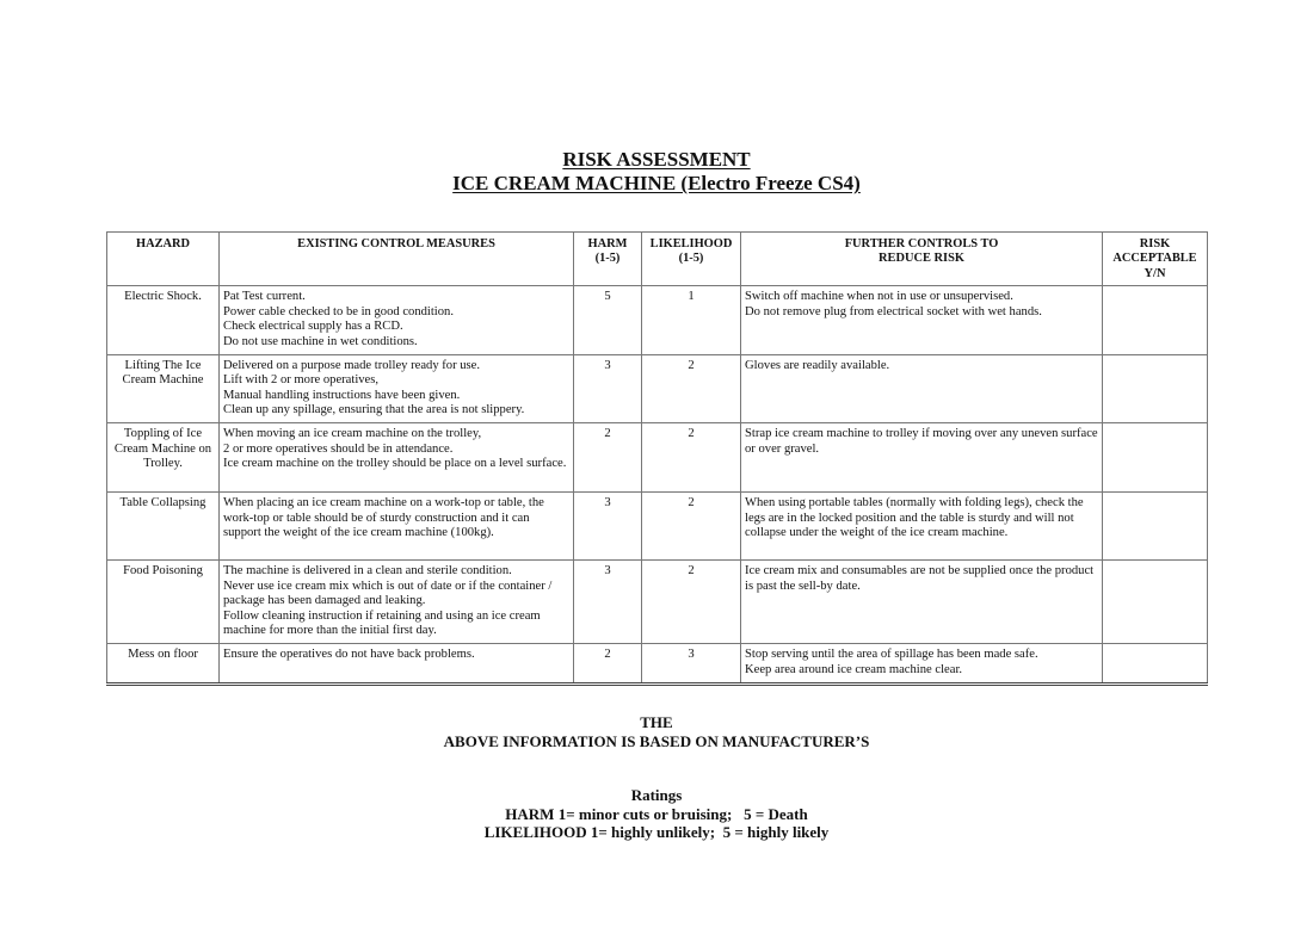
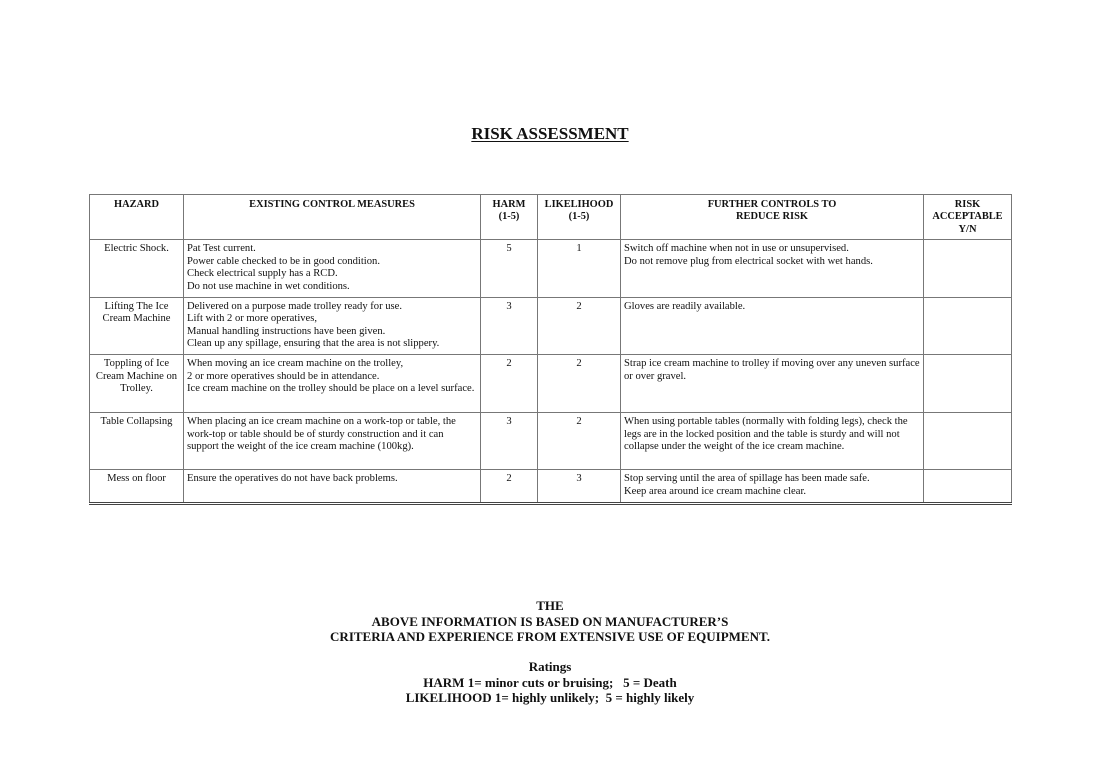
  RISK ASSESSMENT
- ICE CREAM MACHINE (Electro Freeze CS4)
  HAZARD	EXISTING CONTROL MEASURES	HARM(1-5)	LIKELIHOOD(1-5)	FURTHER CONTROLS TOREDUCE RISK	RISKACCEPTABLEY/N
  Electric Shock.	Pat Test current. Power cable checked to be in good condition. Check electrical supply has a RCD. Do not use machine in wet conditions.	5	1	Switch off machine when not in use or unsupervised. Do not remove plug from electrical socket with wet hands.
  Lifting The Ice Cream Machine	Delivered on a purpose made trolley ready for use. Lift with 2 or more operatives, Manual handling instructions have been given. Clean up any spillage, ensuring that the area is not slippery.	3	2	Gloves are readily available.
  Toppling of Ice Cream Machine on Trolley.	When moving an ice cream machine on the trolley, 2 or more operatives should be in attendance. Ice cream machine on the trolley should be place on a level surface.	2	2	Strap ice cream machine to trolley if moving over any uneven surface or over gravel.
  Table Collapsing	When placing an ice cream machine on a work-top or table, the work-top or table should be of sturdy construction and it can support the weight of the ice cream machine (100kg).	3	2	When using portable tables (normally with folding legs), check the legs are in the locked position and the table is sturdy and will not collapse under the weight of the ice cream machine.
- Food Poisoning	The machine is delivered in a clean and sterile condition. Never use ice cream mix which is out of date or if the container / package has been damaged and leaking. Follow cleaning instruction if retaining and using an ice cream machine for more than the initial first day.	3	2	Ice cream mix and consumables are not be supplied once the product is past the sell-by date.
  Mess on floor	Ensure the operatives do not have back problems.	2	3	Stop serving until the area of spillage has been made safe. Keep area around ice cream machine clear.
  THE
  ABOVE INFORMATION IS BASED ON MANUFACTURER’S
+ CRITERIA AND EXPERIENCE FROM EXTENSIVE USE OF EQUIPMENT.
  Ratings
  HARM 1= minor cuts or bruising; 5 = Death
  LIKELIHOOD 1= highly unlikely; 5 = highly likely
